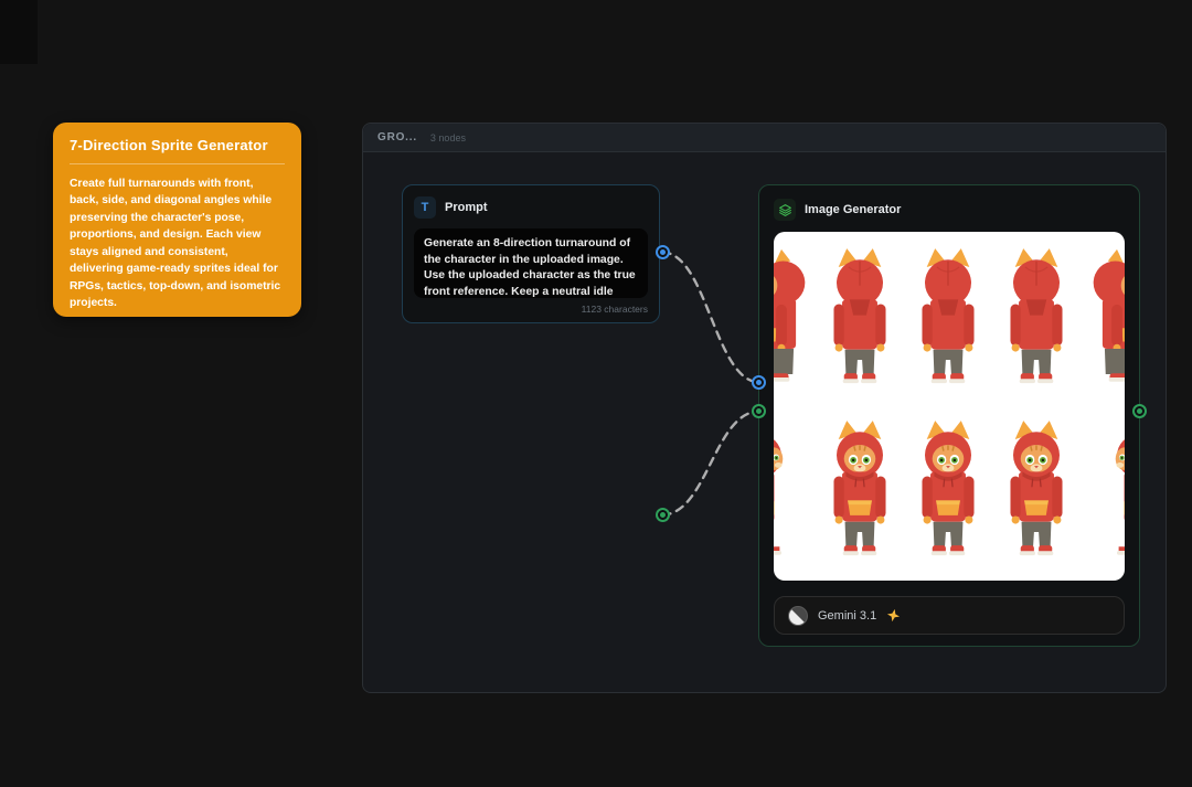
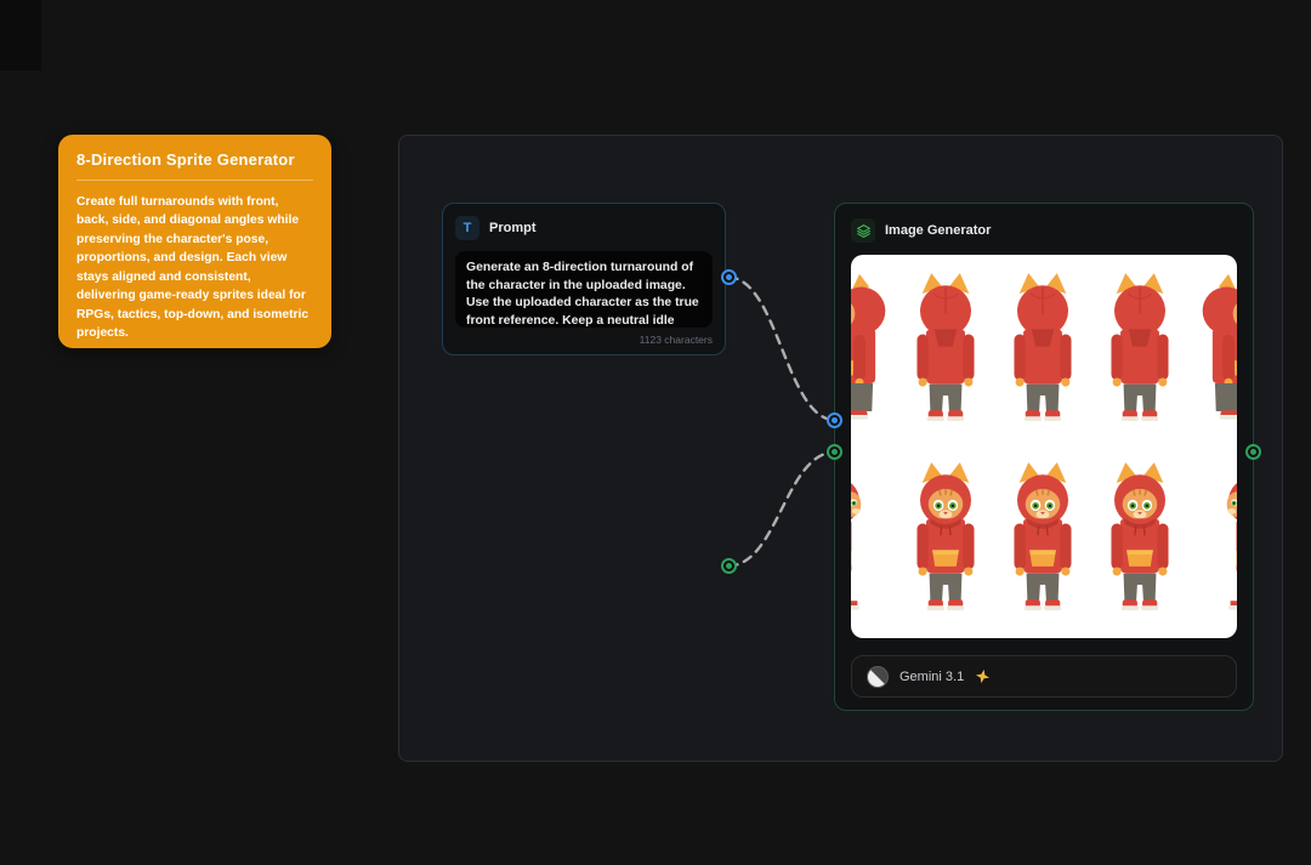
- 7-Direction Sprite Generator
+ 8-Direction Sprite Generator
  Create full turnarounds with front, back, side, and diagonal angles while preserving the character's pose, proportions, and design. Each view stays aligned and consistent, delivering game-ready sprites ideal for RPGs, tactics, top-down, and isometric projects.
- GRO...
- 3 nodes
  T
  Prompt
  Generate an 8-direction turnaround of the character in the uploaded image. Use the uploaded character as the true front reference. Keep a neutral idle
  1123 characters
  Image Generator
  Gemini 3.1
